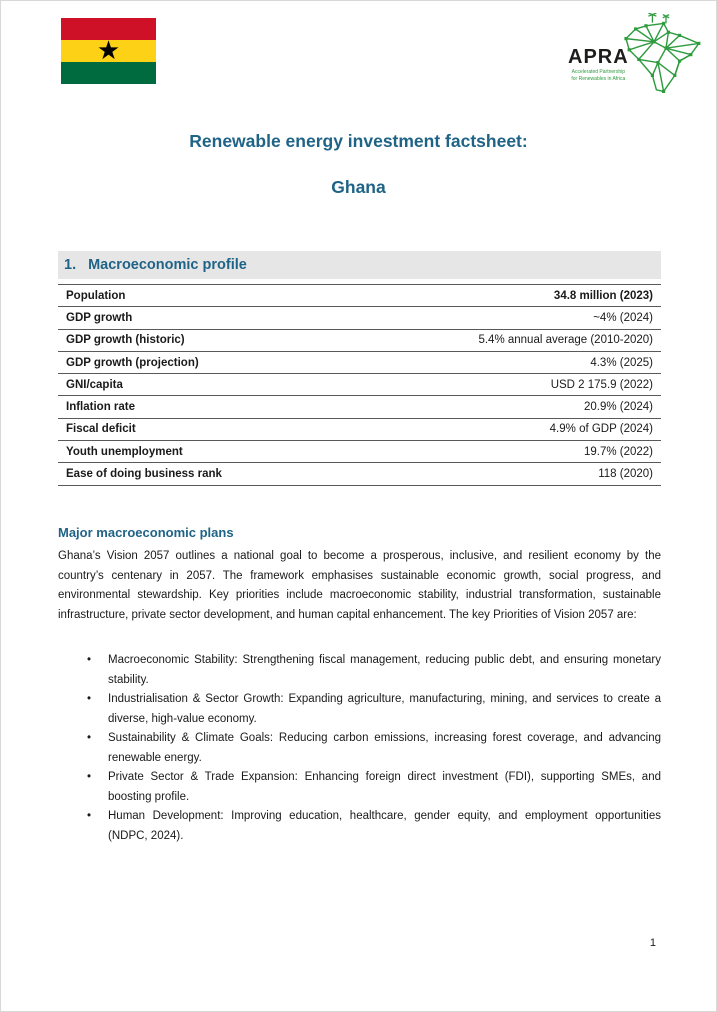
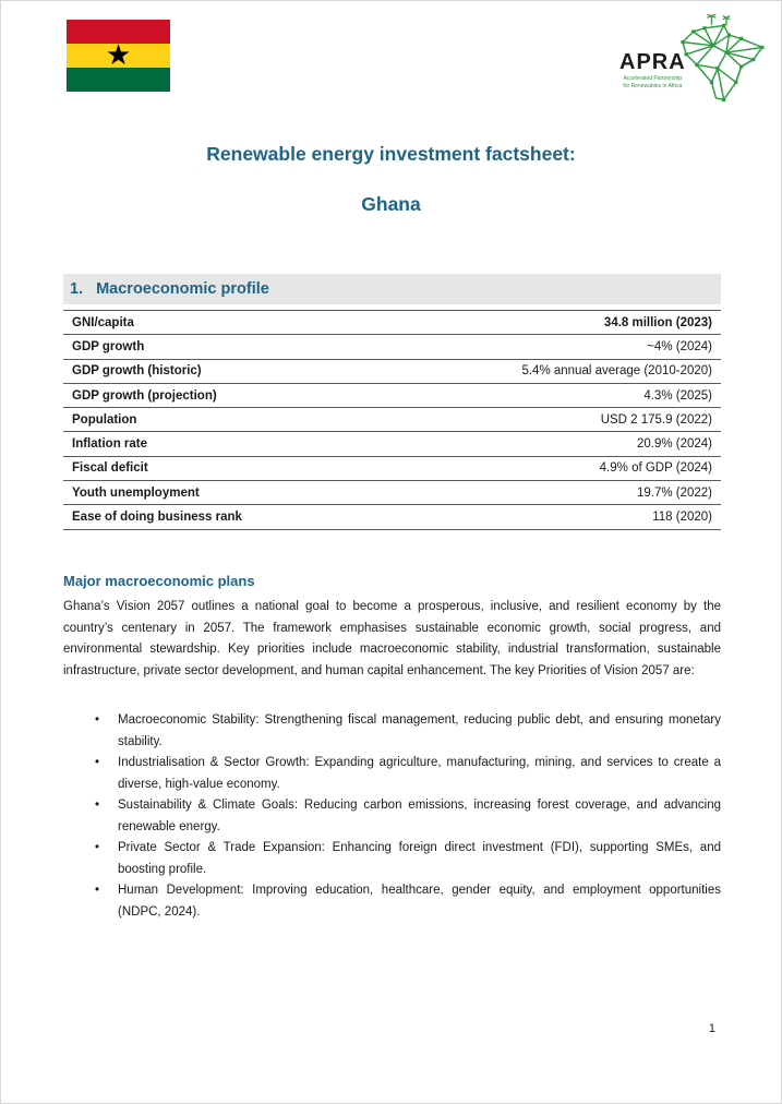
  ★
  APRA
  Renewable energy investment factsheet:
  Ghana
  1.
  Macroeconomic profile
- Population
+ GNI/capita
  34.8 million (2023)
  GDP growth
  ~4% (2024)
  GDP growth (historic)
  5.4% annual average (2010-2020)
  GDP growth (projection)
  4.3% (2025)
- GNI/capita
+ Population
  USD 2 175.9 (2022)
  Inflation rate
  20.9% (2024)
  Fiscal deficit
  4.9% of GDP (2024)
  Youth unemployment
  19.7% (2022)
  Ease of doing business rank
  118 (2020)
  Major macroeconomic plans
  Ghana’s Vision 2057 outlines a national goal to become a prosperous, inclusive, and resilient economy by the country’s centenary in 2057. The framework emphasises sustainable economic growth, social progress, and environmental stewardship. Key priorities include macroeconomic stability, industrial transformation, sustainable infrastructure, private sector development, and human capital enhancement. The key Priorities of Vision 2057 are:
  •
  Macroeconomic Stability: Strengthening fiscal management, reducing public debt, and ensuring monetary stability.
  •
  Industrialisation & Sector Growth: Expanding agriculture, manufacturing, mining, and services to create a diverse, high-value economy.
  •
  Sustainability & Climate Goals: Reducing carbon emissions, increasing forest coverage, and advancing renewable energy.
  •
  Private Sector & Trade Expansion: Enhancing foreign direct investment (FDI), supporting SMEs, and boosting profile.
  •
  Human Development: Improving education, healthcare, gender equity, and employment opportunities (NDPC, 2024).
  1
